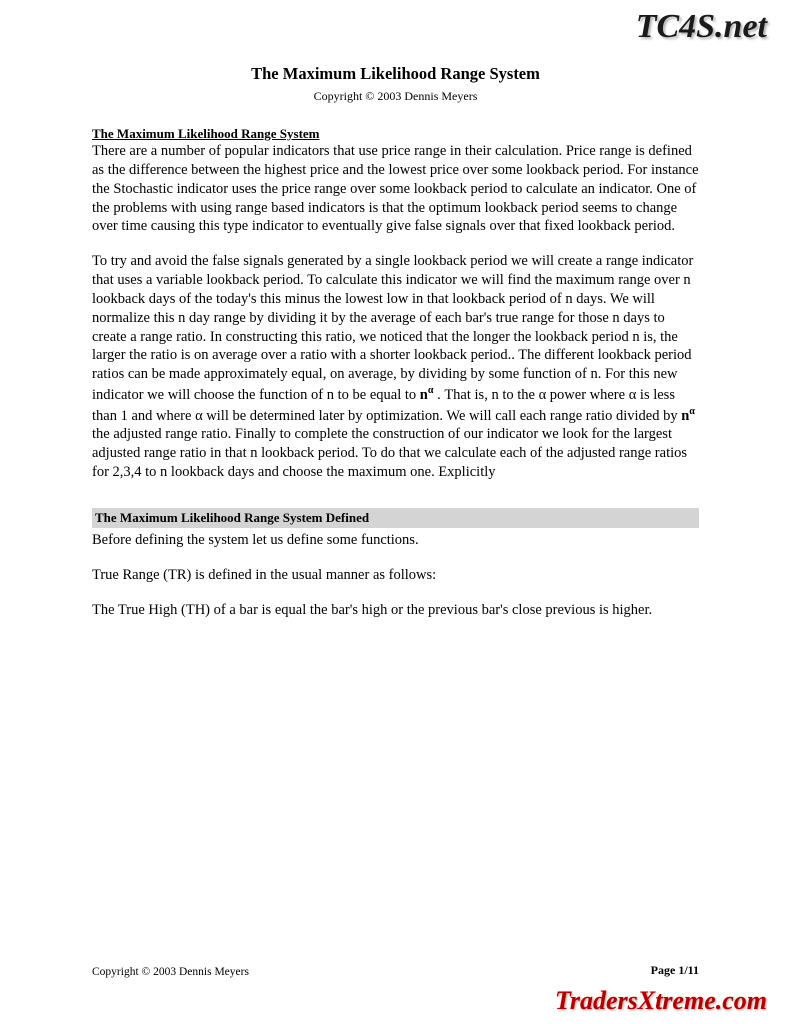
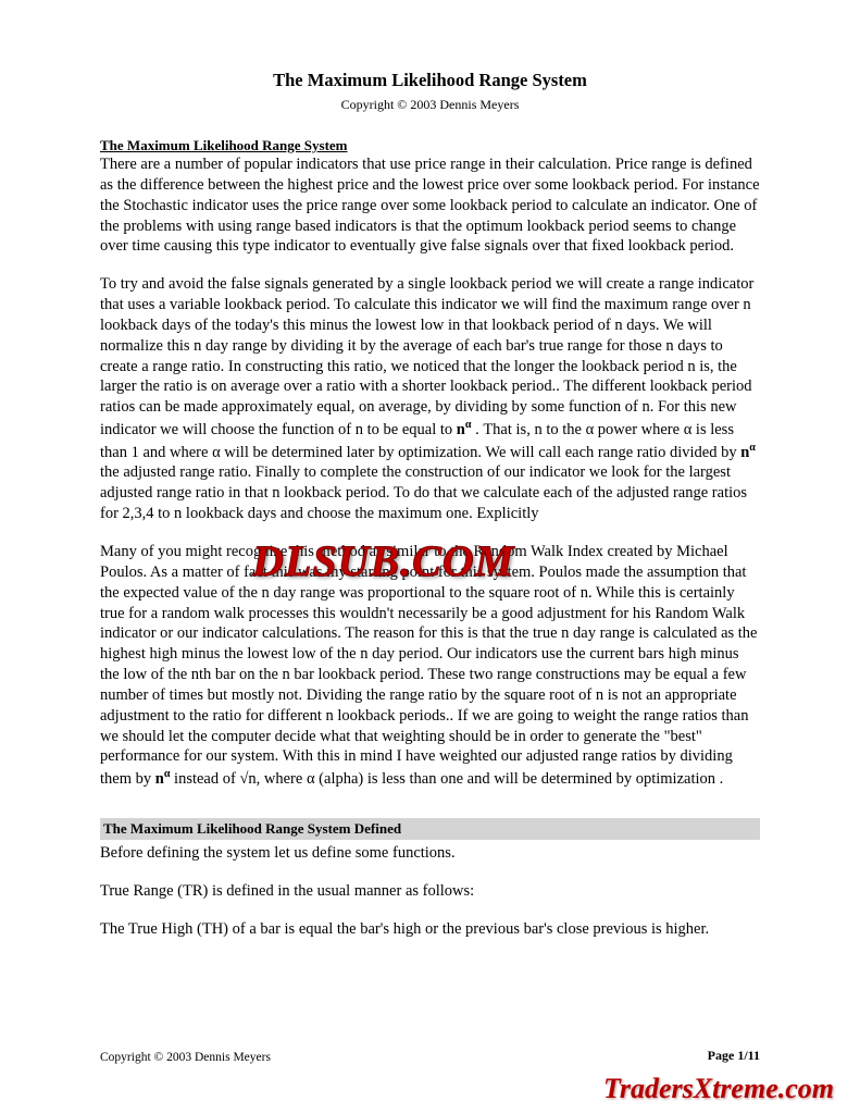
- TC4S.net
  The Maximum Likelihood Range System
  Copyright © 2003 Dennis Meyers
  The Maximum Likelihood Range System
  There are a number of popular indicators that use price range in their calculation. Price range is defined as the difference between the highest price and the lowest price over some lookback period. For instance the Stochastic indicator uses the price range over some lookback period to calculate an indicator. One of the problems with using range based indicators is that the optimum lookback period seems to change over time causing this type indicator to eventually give false signals over that fixed lookback period.
  To try and avoid the false signals generated by a single lookback period we will create a range indicator that uses a variable lookback period. To calculate this indicator we will find the maximum range over n lookback days of the today's this minus the lowest low in that lookback period of n days. We will normalize this n day range by dividing it by the average of each bar's true range for those n days to create a range ratio. In constructing this ratio, we noticed that the longer the lookback period n is, the larger the ratio is on average over a ratio with a shorter lookback period.. The different lookback period ratios can be made approximately equal, on average, by dividing by some function of n. For this new indicator we will choose the function of n to be equal to nα . That is, n to the α power where α is less than 1 and where α will be determined later by optimization. We will call each range ratio divided by nα the adjusted range ratio. Finally to complete the construction of our indicator we look for the largest adjusted range ratio in that n lookback period. To do that we calculate each of the adjusted range ratios for 2,3,4 to n lookback days and choose the maximum one. Explicitly
+ Many of you might recognize this method as similar to the Random Walk Index created by Michael Poulos. As a matter of fact this was my starting point for this system. Poulos made the assumption that the expected value of the n day range was proportional to the square root of n. While this is certainly true for a random walk processes this wouldn't necessarily be a good adjustment for his Random Walk indicator or our indicator calculations. The reason for this is that the true n day range is calculated as the highest high minus the lowest low of the n day period. Our indicators use the current bars high minus the low of the nth bar on the n bar lookback period. These two range constructions may be equal a few number of times but mostly not. Dividing the range ratio by the square root of n is not an appropriate adjustment to the ratio for different n lookback periods.. If we are going to weight the range ratios than we should let the computer decide what that weighting should be in order to generate the "best" performance for our system. With this in mind I have weighted our adjusted range ratios by dividing them by nα instead of √n, where α (alpha) is less than one and will be determined by optimization .
  The Maximum Likelihood Range System Defined
  Before defining the system let us define some functions.
  True Range (TR) is defined in the usual manner as follows:
  The True High (TH) of a bar is equal the bar's high or the previous bar's close previous is higher.
+ DLSUB.COM
  Copyright © 2003 Dennis Meyers
  Page 1/11
  TradersXtreme.com
